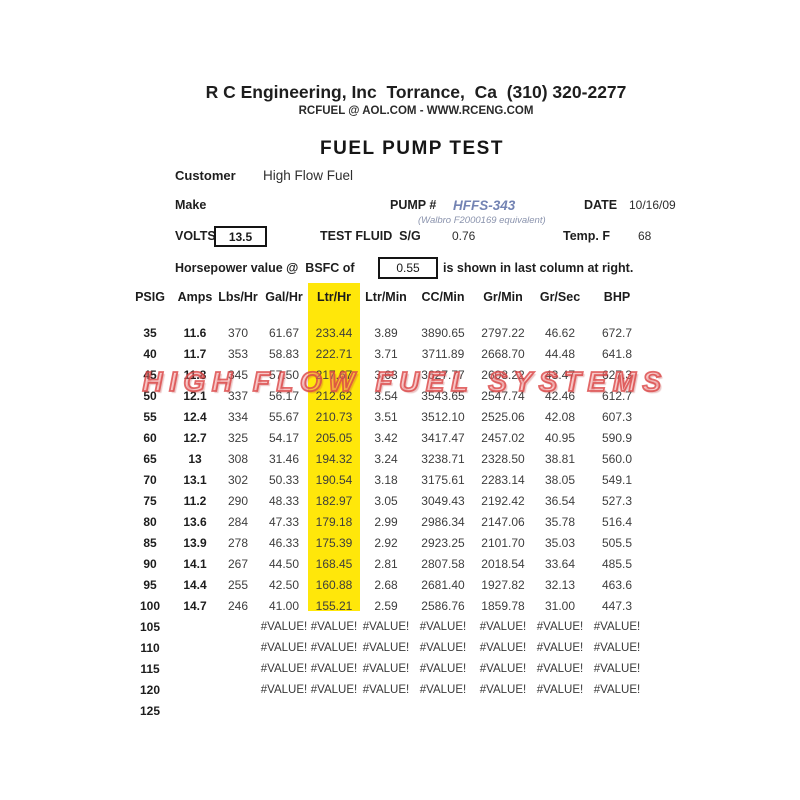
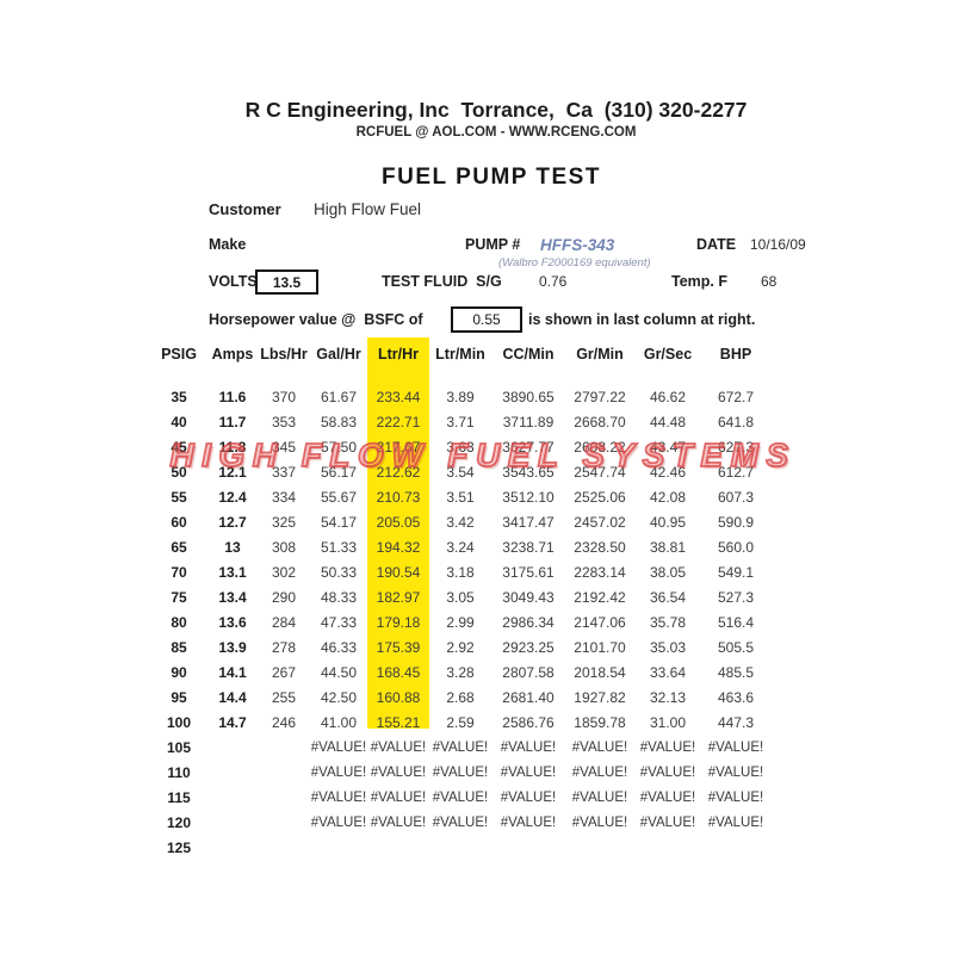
  R C Engineering, Inc Torrance, Ca (310) 320-2277
  RCFUEL @ AOL.COM - WWW.RCENG.COM
  FUEL PUMP TEST
  Customer
  High Flow Fuel
  Make
  PUMP #
  HFFS-343
  (Walbro F2000169 equivalent)
  DATE
  10/16/09
  VOLTS
  13.5
  TEST FLUID S/G
  0.76
  Temp. F
  68
  Horsepower value @ BSFC of
  0.55
  is shown in last column at right.
  PSIG
  Amps
  Lbs/Hr
  Gal/Hr
  Ltr/Hr
  Ltr/Min
  CC/Min
  Gr/Min
  Gr/Sec
  BHP
  35
  11.6
  370
  61.67
  233.44
  3.89
  3890.65
  2797.22
  46.62
  672.7
  40
  11.7
  353
  58.83
  222.71
  3.71
  3711.89
  2668.70
  44.48
  641.8
  45
  11.8
  345
  57.50
  217.67
  3.63
  3627.77
  2608.22
  43.47
  627.3
  50
  12.1
  337
  56.17
  212.62
  3.54
  3543.65
  2547.74
  42.46
  612.7
  55
  12.4
  334
  55.67
  210.73
  3.51
  3512.10
  2525.06
  42.08
  607.3
  60
  12.7
  325
  54.17
  205.05
  3.42
  3417.47
  2457.02
  40.95
  590.9
  65
  13
  308
- 31.46
+ 51.33
  194.32
  3.24
  3238.71
  2328.50
  38.81
  560.0
  70
  13.1
  302
  50.33
  190.54
  3.18
  3175.61
  2283.14
  38.05
  549.1
  75
- 11.2
+ 13.4
  290
  48.33
  182.97
  3.05
  3049.43
  2192.42
  36.54
  527.3
  80
  13.6
  284
  47.33
  179.18
  2.99
  2986.34
  2147.06
  35.78
  516.4
  85
  13.9
  278
  46.33
  175.39
  2.92
  2923.25
  2101.70
  35.03
  505.5
  90
  14.1
  267
  44.50
  168.45
- 2.81
+ 3.28
  2807.58
  2018.54
  33.64
  485.5
  95
  14.4
  255
  42.50
  160.88
  2.68
  2681.40
  1927.82
  32.13
  463.6
  100
  14.7
  246
  41.00
  155.21
  2.59
  2586.76
  1859.78
  31.00
  447.3
  105
  #VALUE!
  #VALUE!
  #VALUE!
  #VALUE!
  #VALUE!
  #VALUE!
  #VALUE!
  110
  #VALUE!
  #VALUE!
  #VALUE!
  #VALUE!
  #VALUE!
  #VALUE!
  #VALUE!
  115
  #VALUE!
  #VALUE!
  #VALUE!
  #VALUE!
  #VALUE!
  #VALUE!
  #VALUE!
  120
  #VALUE!
  #VALUE!
  #VALUE!
  #VALUE!
  #VALUE!
  #VALUE!
  #VALUE!
  125
  HIGH FLOW FUEL SYSTEMS
